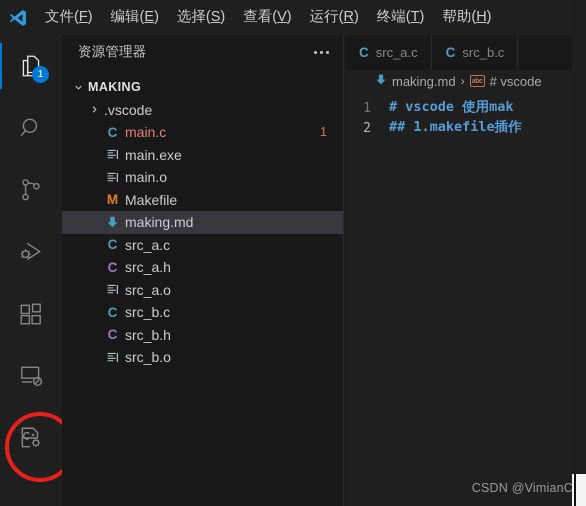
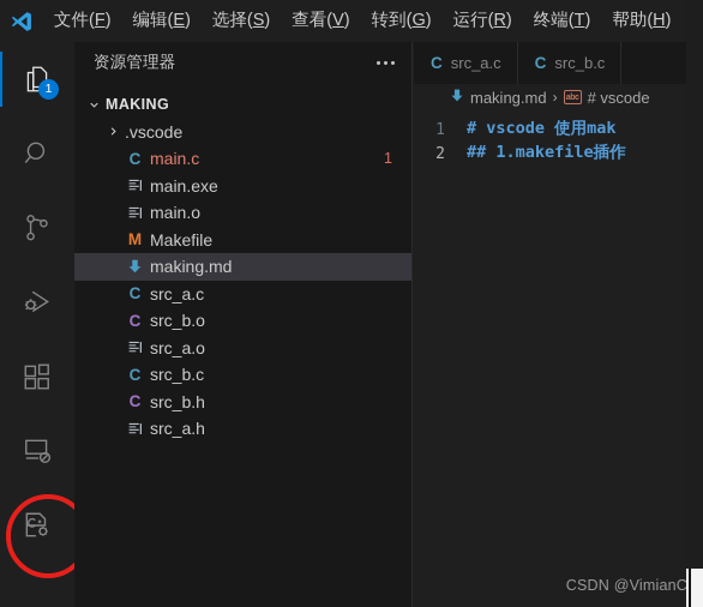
  文件(F)
  编辑(E)
  选择(S)
  查看(V)
+ 转到(G)
  运行(R)
  终端(T)
  帮助(H)
  1
  资源管理器
  MAKING
  .vscode
  C
  main.c
  1
  main.exe
  main.o
  M
  Makefile
  making.md
  C
  src_a.c
  C
- src_a.h
+ src_b.o
  src_a.o
  C
  src_b.c
  C
  src_b.h
- src_b.o
+ src_a.h
  C
  src_a.c
  C
  src_b.c
  making.md
  ›
  # vscode
  1
  # vscode 使用mak
  2
  ## 1.makefile插作
  CSDN @VimianC
